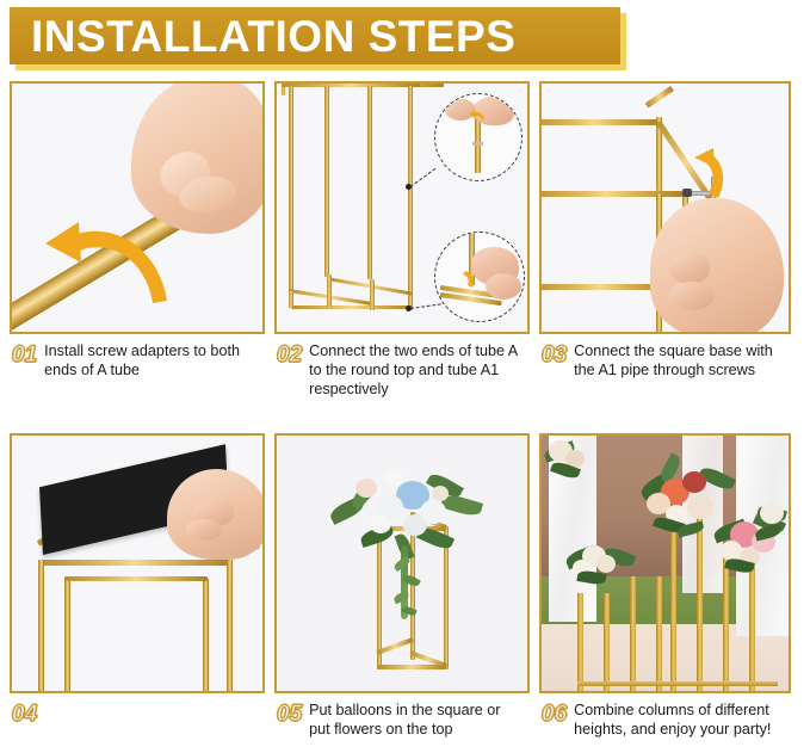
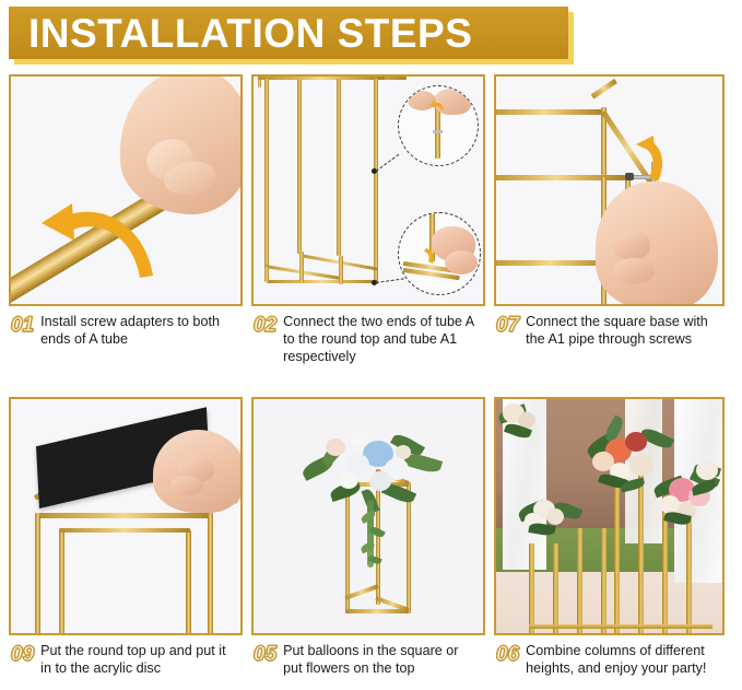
  INSTALLATION STEPS
  01
  Install screw adapters to both
  ends of A tube
  02
  Connect the two ends of tube A
  to the round top and tube A1
  respectively
- 03
+ 07
  Connect the square base with
  the A1 pipe through screws
- 04
+ 09
+ Put the round top up and put it
+ in to the acrylic disc
  05
  Put balloons in the square or
  put flowers on the top
  06
  Combine columns of different
  heights, and enjoy your party!
